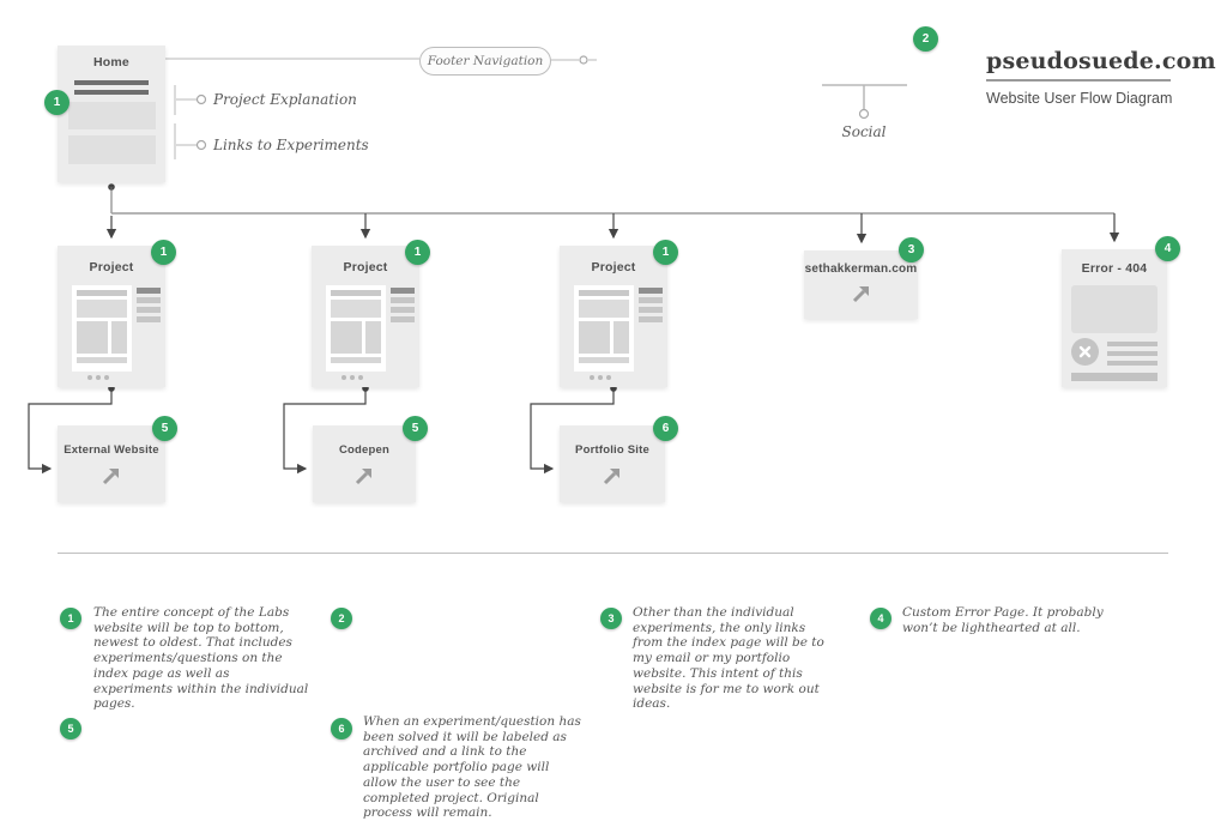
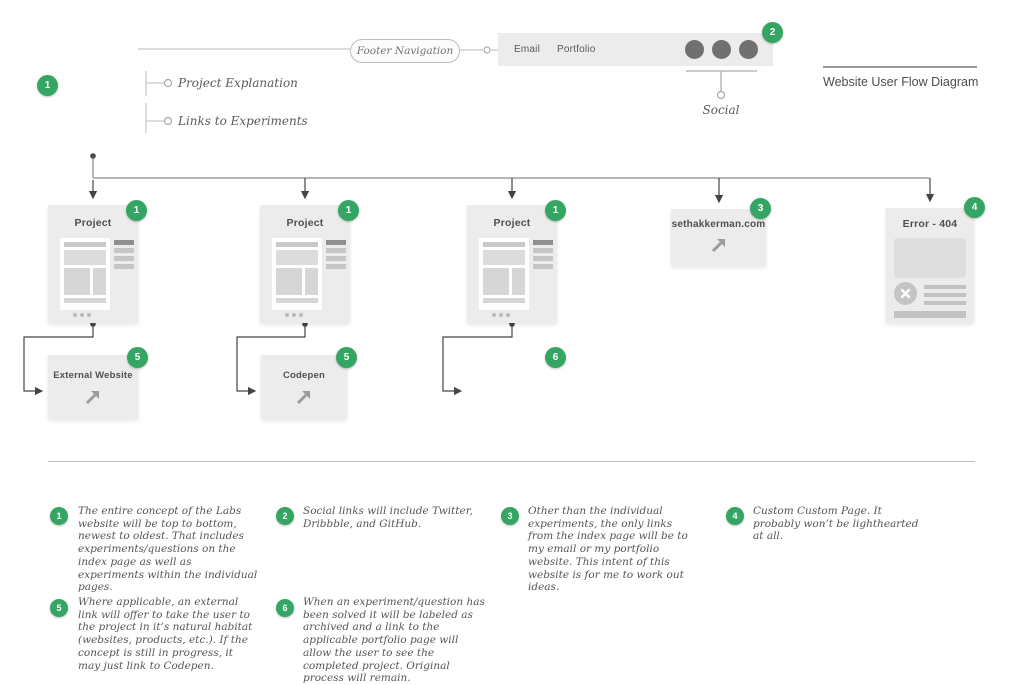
- Home
  1
  Project Explanation
  Links to Experiments
  Footer Navigation
+ Email
+ Portfolio
  2
  Social
- pseudosuede.com
  Website User Flow Diagram
  Project
  1
  Project
  1
  Project
  1
  sethakkerman.com
  3
  Error - 404
  4
  External Website
  5
  Codepen
  5
- Portfolio Site
  6
  1
  The entire concept of the Labs website will be top to bottom, newest to oldest. That includes experiments/questions on the index page as well as experiments within the individual pages.
  2
+ Social links will include Twitter, Dribbble, and GitHub.
  3
  Other than the individual experiments, the only links from the index page will be to my email or my portfolio website. This intent of this website is for me to work out ideas.
  4
- Custom Error Page. It probably won’t be lighthearted at all.
+ Custom Custom Page. It probably won’t be lighthearted at all.
  5
+ Where applicable, an external link will offer to take the user to the project in it’s natural habitat (websites, products, etc.). If the concept is still in progress, it may just link to Codepen.
  6
  When an experiment/question has been solved it will be labeled as archived and a link to the applicable portfolio page will allow the user to see the completed project. Original process will remain.
